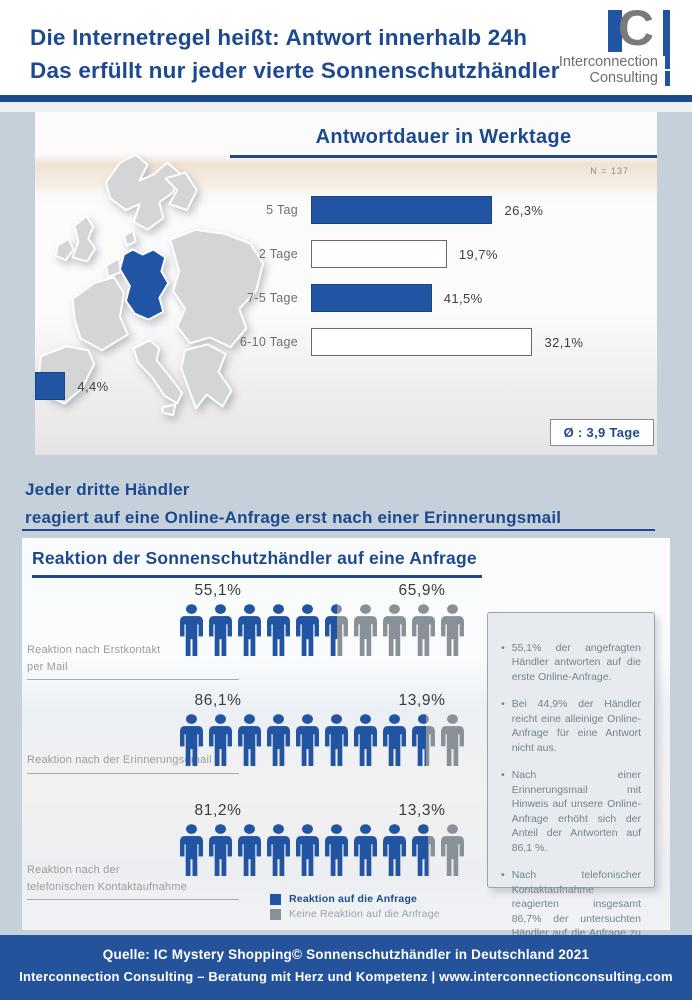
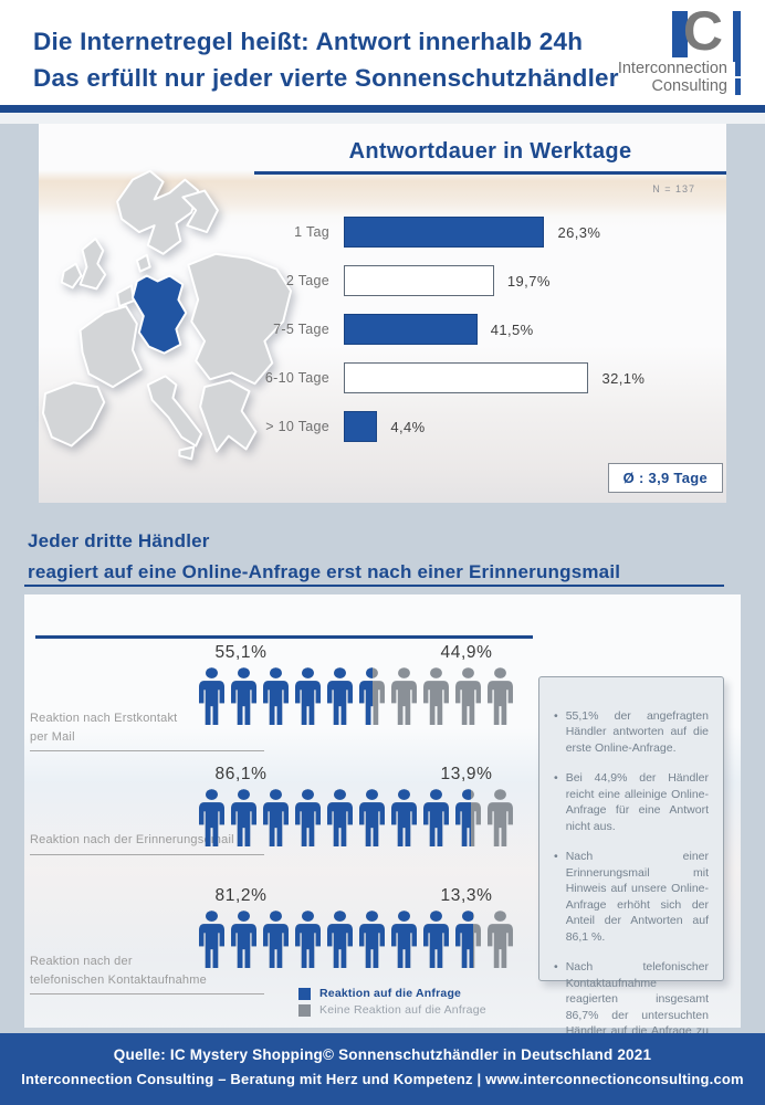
  Die Internetregel heißt: Antwort innerhalb 24h
  Das erfüllt nur jeder vierte Sonnenschutzhändler
  C
  Interconnection
  Consulting
  Antwortdauer in Werktage
  N = 137
- 5 Tag
+ 1 Tag
  26,3%
  2 Tage
  19,7%
  7-5 Tage
  41,5%
  6-10 Tage
  32,1%
+ > 10 Tage
  4,4%
  Ø : 3,9 Tage
  Jeder dritte Händler
  reagiert auf eine Online-Anfrage erst nach einer Erinnerungsmail
- Reaktion der Sonnenschutzhändler auf eine Anfrage
  Reaktion nach Erstkontakt
  per Mail
  55,1%
- 65,9%
+ 44,9%
  Reaktion nach der Erinnerungsail
  86,1%
  13,9%
  Reaktion nach der
  telefonischen Kontaktaufnahme
  81,2%
  13,3%
  Reaktion auf die Anfrage
  Keine Reaktion auf die Anfrage
  •
  55,1% der angefragten Händler antworten auf die erste Online-Anfrage.
  •
  Bei 44,9% der Händler reicht eine alleinige Online-Anfrage für eine Antwort nicht aus.
  •
  Nach einer Erinnerungsmail mit Hinweis auf unsere Online-Anfrage erhöht sich der Anteil der Antworten auf 86,1 %.
  •
  Nach telefonischer Kontaktaufnahme reagierten insgesamt 86,7% der untersuchten Händler auf die Anfrage zu
  Quelle: IC Mystery Shopping© Sonnenschutzhändler in Deutschland 2021
  Interconnection Consulting – Beratung mit Herz und Kompetenz | www.interconnectionconsulting.com
